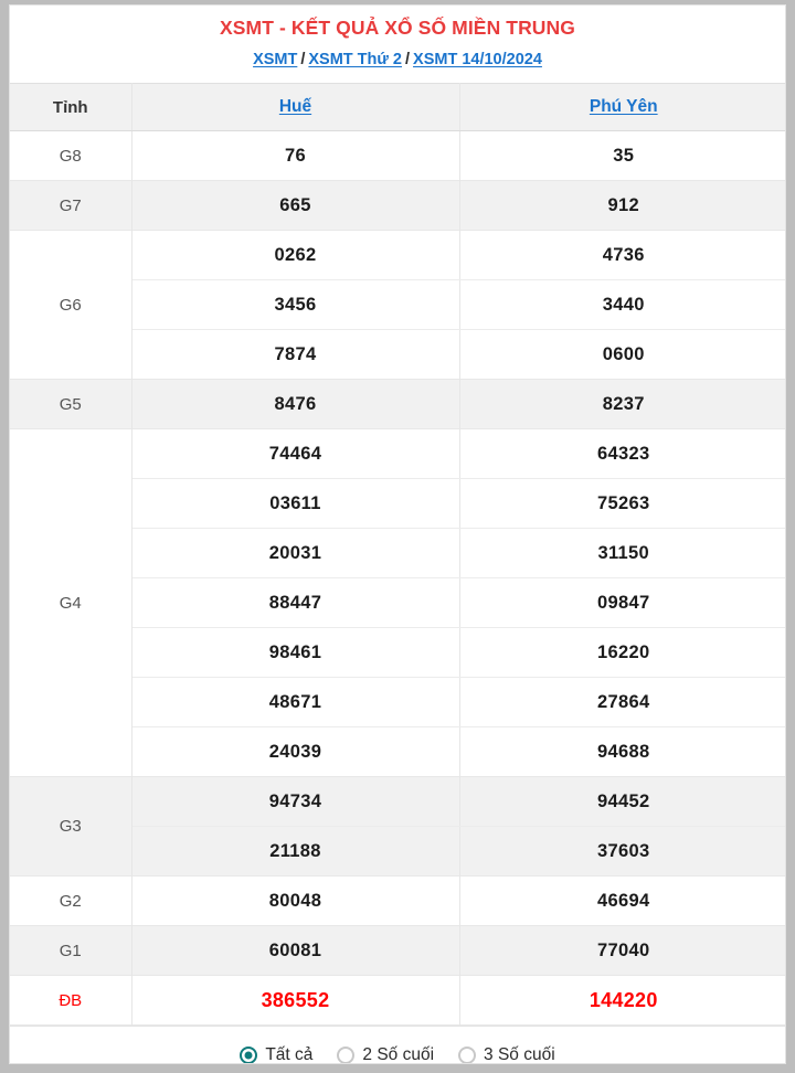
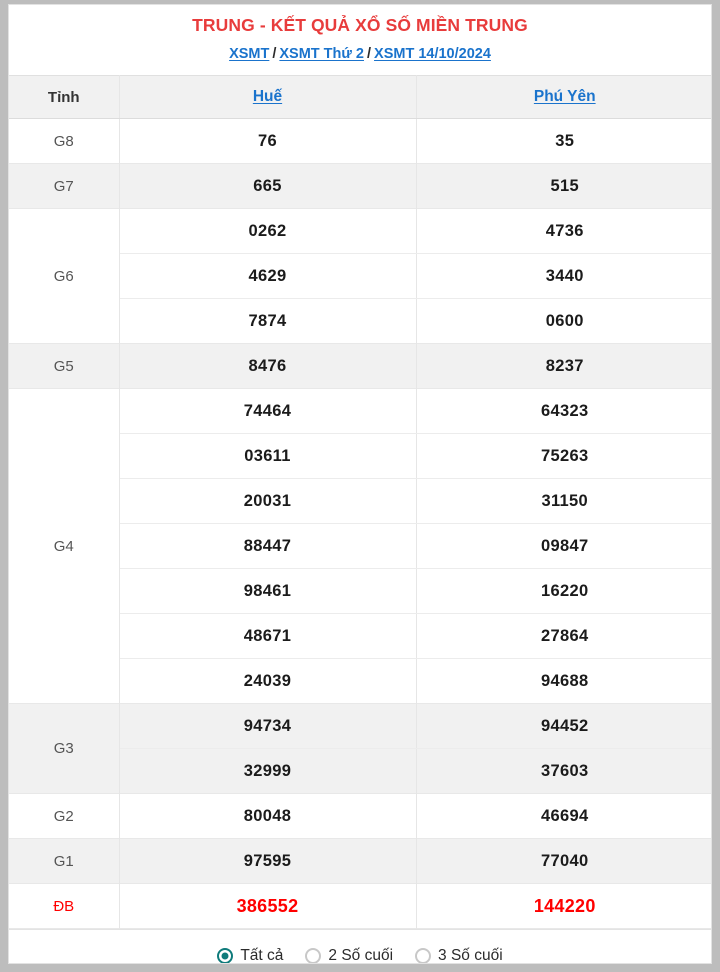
- XSMT - KẾT QUẢ XỔ SỐ MIỀN TRUNG
+ TRUNG - KẾT QUẢ XỔ SỐ MIỀN TRUNG
  XSMT / XSMT Thứ 2 / XSMT 14/10/2024
  Tỉnh	Huế	Phú Yên
  G8	76	35
- G7	665	912
+ G7	665	515
  G6	0262	4736
- 3456	3440
+ 4629	3440
  7874	0600
  G5	8476	8237
  G4	74464	64323
  03611	75263
  20031	31150
  88447	09847
  98461	16220
  48671	27864
  24039	94688
  G3	94734	94452
- 21188	37603
+ 32999	37603
  G2	80048	46694
- G1	60081	77040
+ G1	97595	77040
  ĐB	386552	144220
  Tất cả
  2 Số cuối
  3 Số cuối
